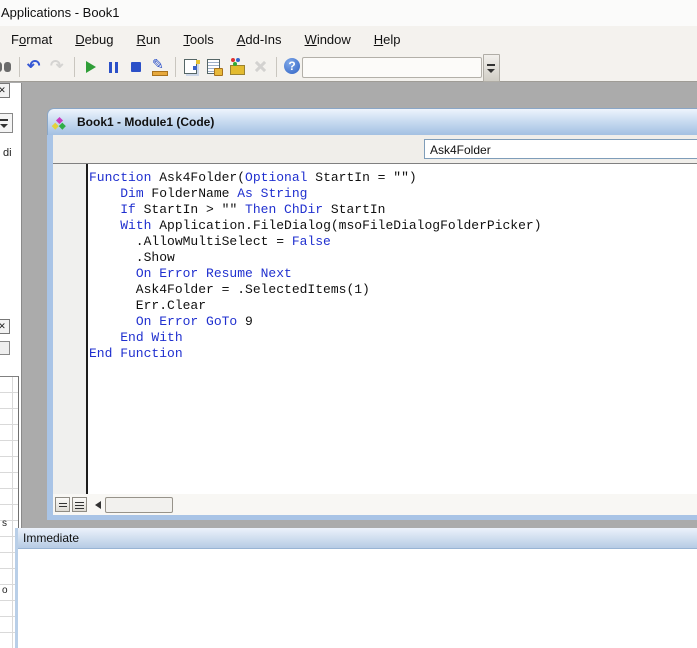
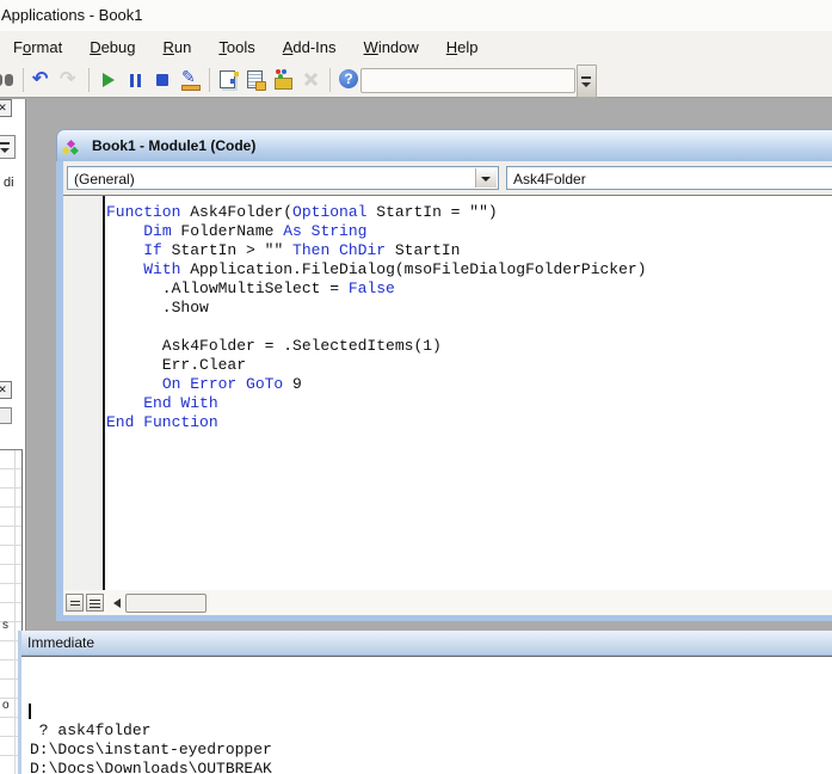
  Applications - Book1
  Format
  Debug
  Run
  Tools
  Add-Ins
  Window
  Help
  ✕
  di
  ✕
  s
  o
  Book1 - Module1 (Code)
+ (General)
  Ask4Folder
  Function Ask4Folder(Optional StartIn = "")
  Dim FolderName As String
  If StartIn > "" Then ChDir StartIn
  With Application.FileDialog(msoFileDialogFolderPicker)
  .AllowMultiSelect = False
  .Show
- On Error Resume Next
  Ask4Folder = .SelectedItems(1)
  Err.Clear
  On Error GoTo 9
  End With
  End Function
  Immediate
+ ? ask4folder
+ D:\Docs\instant-eyedropper
+ D:\Docs\Downloads\OUTBREAK
